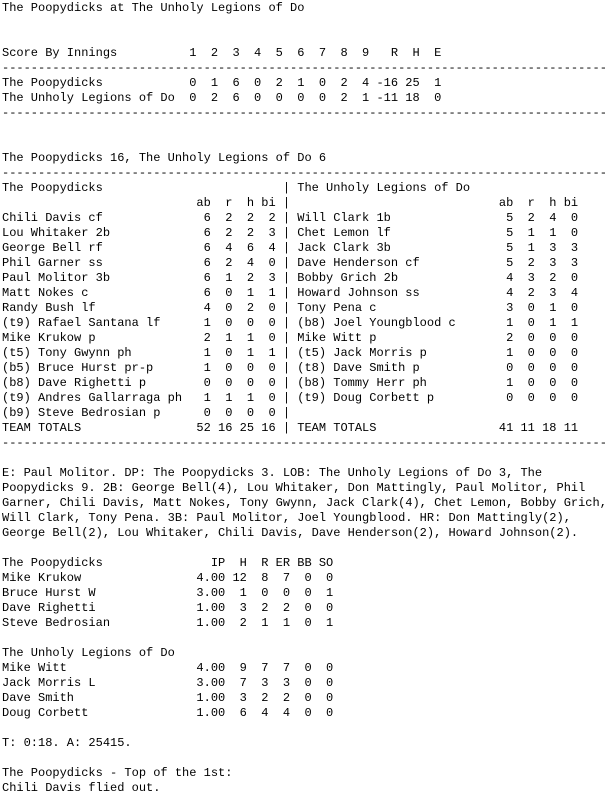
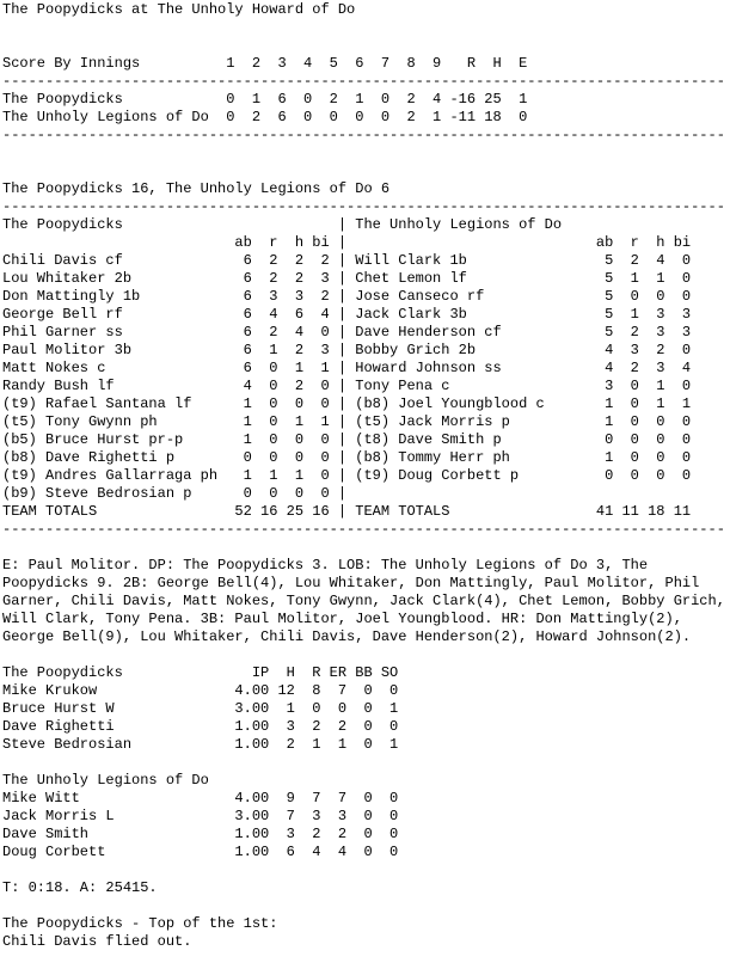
- The Poopydicks at The Unholy Legions of Do
+ The Poopydicks at The Unholy Howard of Do
  Score By Innings 1 2 3 4 5 6 7 8 9 R H E
  ------------------------------------------------------------------------------------
  The Poopydicks 0 1 6 0 2 1 0 2 4 -16 25 1
  The Unholy Legions of Do 0 2 6 0 0 0 0 2 1 -11 18 0
  ------------------------------------------------------------------------------------
  The Poopydicks 16, The Unholy Legions of Do 6
  ------------------------------------------------------------------------------------
  The Poopydicks | The Unholy Legions of Do
  ab r h bi | ab r h bi
  Chili Davis cf 6 2 2 2 | Will Clark 1b 5 2 4 0
  Lou Whitaker 2b 6 2 2 3 | Chet Lemon lf 5 1 1 0
+ Don Mattingly 1b 6 3 3 2 | Jose Canseco rf 5 0 0 0
  George Bell rf 6 4 6 4 | Jack Clark 3b 5 1 3 3
  Phil Garner ss 6 2 4 0 | Dave Henderson cf 5 2 3 3
  Paul Molitor 3b 6 1 2 3 | Bobby Grich 2b 4 3 2 0
  Matt Nokes c 6 0 1 1 | Howard Johnson ss 4 2 3 4
  Randy Bush lf 4 0 2 0 | Tony Pena c 3 0 1 0
  (t9) Rafael Santana lf 1 0 0 0 | (b8) Joel Youngblood c 1 0 1 1
- Mike Krukow p 2 1 1 0 | Mike Witt p 2 0 0 0
  (t5) Tony Gwynn ph 1 0 1 1 | (t5) Jack Morris p 1 0 0 0
  (b5) Bruce Hurst pr-p 1 0 0 0 | (t8) Dave Smith p 0 0 0 0
  (b8) Dave Righetti p 0 0 0 0 | (b8) Tommy Herr ph 1 0 0 0
  (t9) Andres Gallarraga ph 1 1 1 0 | (t9) Doug Corbett p 0 0 0 0
  (b9) Steve Bedrosian p 0 0 0 0 |
  TEAM TOTALS 52 16 25 16 | TEAM TOTALS 41 11 18 11
  ------------------------------------------------------------------------------------
  E: Paul Molitor. DP: The Poopydicks 3. LOB: The Unholy Legions of Do 3, The
  Poopydicks 9. 2B: George Bell(4), Lou Whitaker, Don Mattingly, Paul Molitor, Phil
  Garner, Chili Davis, Matt Nokes, Tony Gwynn, Jack Clark(4), Chet Lemon, Bobby Grich,
  Will Clark, Tony Pena. 3B: Paul Molitor, Joel Youngblood. HR: Don Mattingly(2),
- George Bell(2), Lou Whitaker, Chili Davis, Dave Henderson(2), Howard Johnson(2).
+ George Bell(9), Lou Whitaker, Chili Davis, Dave Henderson(2), Howard Johnson(2).
  The Poopydicks IP H R ER BB SO
  Mike Krukow 4.00 12 8 7 0 0
  Bruce Hurst W 3.00 1 0 0 0 1
  Dave Righetti 1.00 3 2 2 0 0
  Steve Bedrosian 1.00 2 1 1 0 1
  The Unholy Legions of Do
  Mike Witt 4.00 9 7 7 0 0
  Jack Morris L 3.00 7 3 3 0 0
  Dave Smith 1.00 3 2 2 0 0
  Doug Corbett 1.00 6 4 4 0 0
  T: 0:18. A: 25415.
  The Poopydicks - Top of the 1st:
  Chili Davis flied out.
